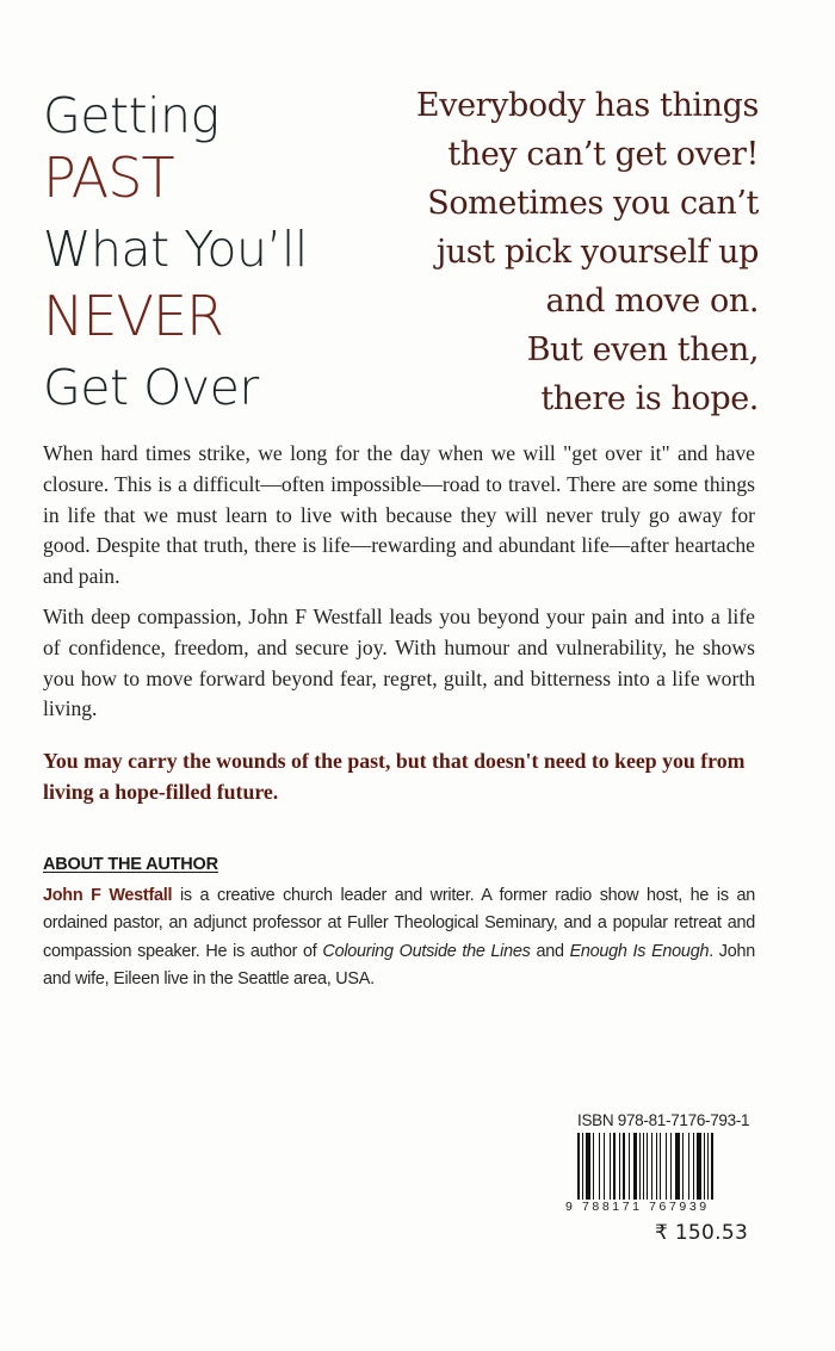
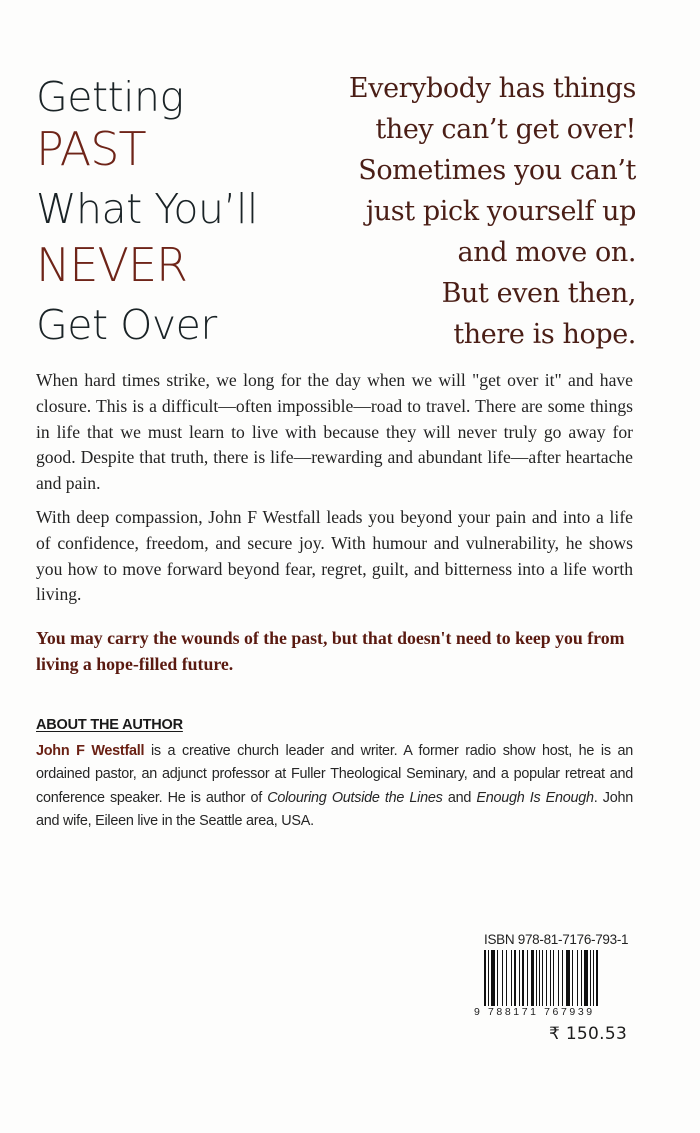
  Getting
  PAST
  What You’ll
  NEVER
  Get Over
  Everybody has things
  they can’t get over!
  Sometimes you can’t
  just pick yourself up
  and move on.
  But even then,
  there is hope.
  When hard times strike, we long for the day when we will "get over it" and have closure. This is a difficult—often impossible—road to travel. There are some things in life that we must learn to live with because they will never truly go away for good. Despite that truth, there is life—rewarding and abundant life—after heartache and pain.
  With deep compassion, John F Westfall leads you beyond your pain and into a life of confidence, freedom, and secure joy. With humour and vulnerability, he shows you how to move forward beyond fear, regret, guilt, and bitterness into a life worth living.
  You may carry the wounds of the past, but that doesn't need to keep you from living a hope-filled future.
  ABOUT THE AUTHOR
- John F Westfall is a creative church leader and writer. A former radio show host, he is an ordained pastor, an adjunct professor at Fuller Theological Seminary, and a popular retreat and compassion speaker. He is author of Colouring Outside the Lines and Enough Is Enough. John and wife, Eileen live in the Seattle area, USA.
+ John F Westfall is a creative church leader and writer. A former radio show host, he is an ordained pastor, an adjunct professor at Fuller Theological Seminary, and a popular retreat and conference speaker. He is author of Colouring Outside the Lines and Enough Is Enough. John and wife, Eileen live in the Seattle area, USA.
  ISBN 978-81-7176-793-1
  9 788171 767939
  ₹ 150.53
